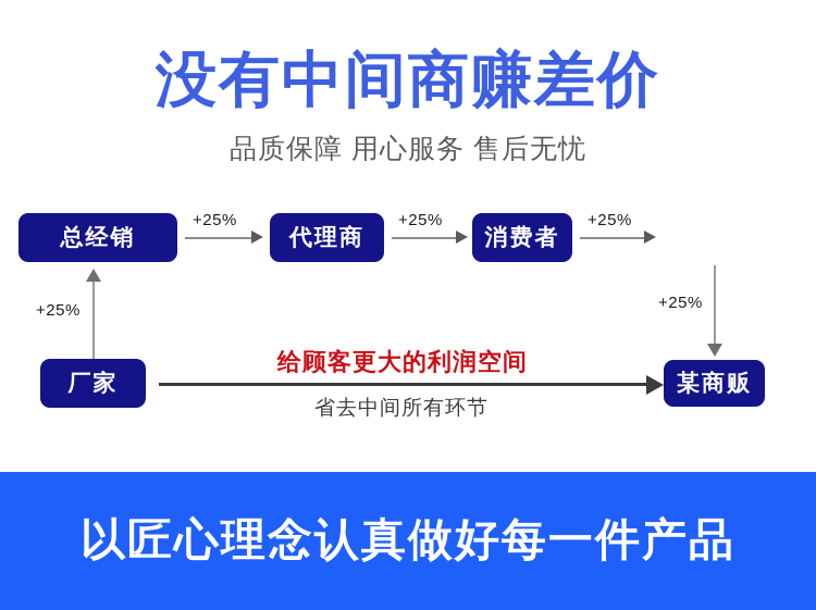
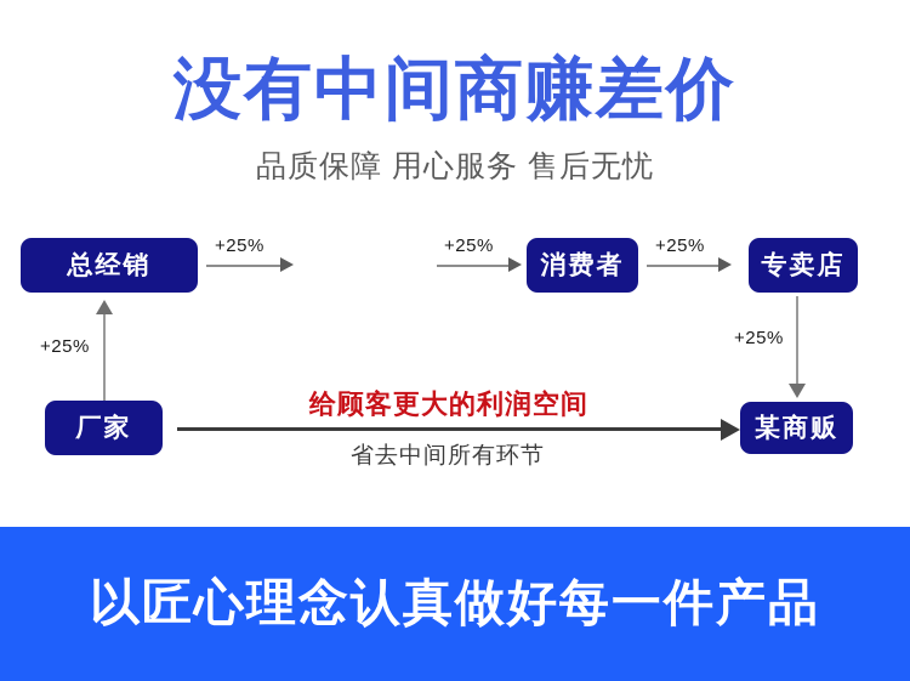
  没有中间商赚差价
  品质保障 用心服务 售后无忧
  总经销
- 代理商
  消费者
+ 专卖店
  厂家
  某商贩
  +25%
  +25%
  +25%
  +25%
  +25%
  给顾客更大的利润空间
  省去中间所有环节
  以匠心理念认真做好每一件产品
